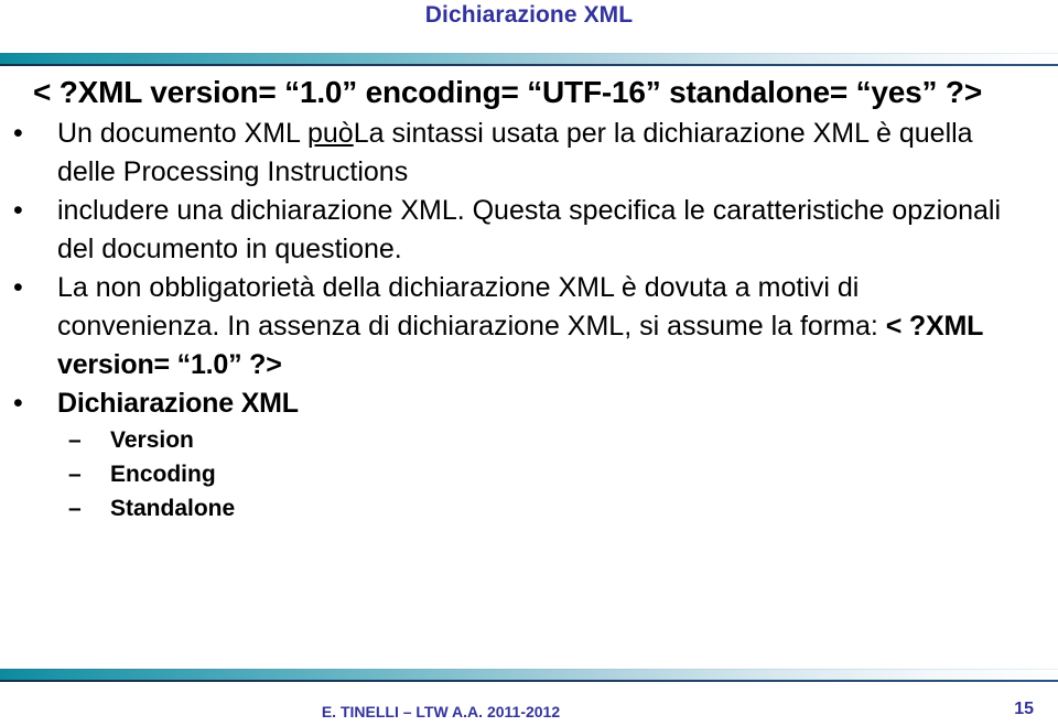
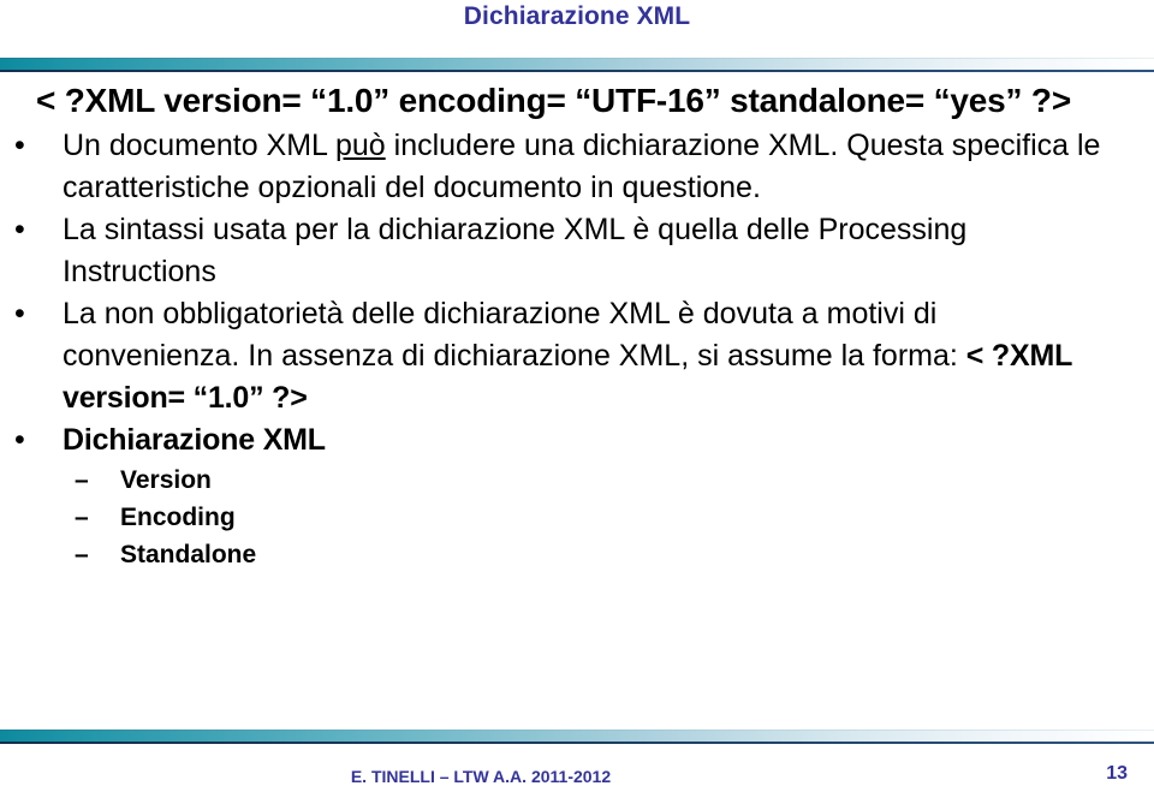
  Dichiarazione XML
  < ?XML version= “1.0” encoding= “UTF-16” standalone= “yes” ?>
  •
- Un documento XML puòLa sintassi usata per la dichiarazione XML è quella delle Processing Instructions
+ Un documento XML può includere una dichiarazione XML. Questa specifica le caratteristiche opzionali del documento in questione.
  •
- includere una dichiarazione XML. Questa specifica le caratteristiche opzionali del documento in questione.
+ La sintassi usata per la dichiarazione XML è quella delle Processing Instructions
  •
- La non obbligatorietà della dichiarazione XML è dovuta a motivi di convenienza. In assenza di dichiarazione XML, si assume la forma: < ?XML version= “1.0” ?>
+ La non obbligatorietà delle dichiarazione XML è dovuta a motivi di convenienza. In assenza di dichiarazione XML, si assume la forma: < ?XML version= “1.0” ?>
  •
  Dichiarazione XML
  –
  Version
  –
  Encoding
  –
  Standalone
  E. TINELLI – LTW A.A. 2011-2012
- 15
+ 13
